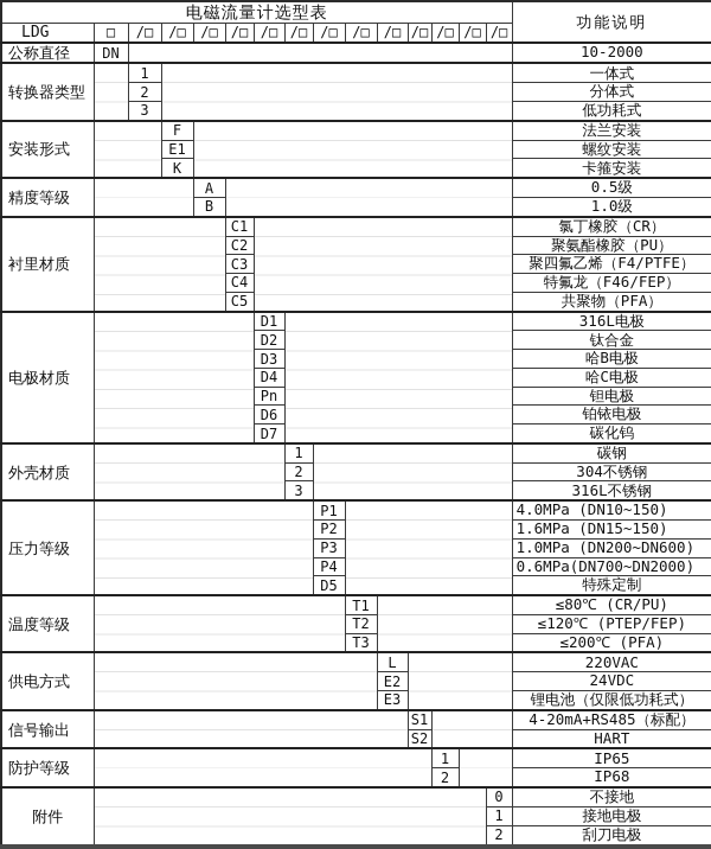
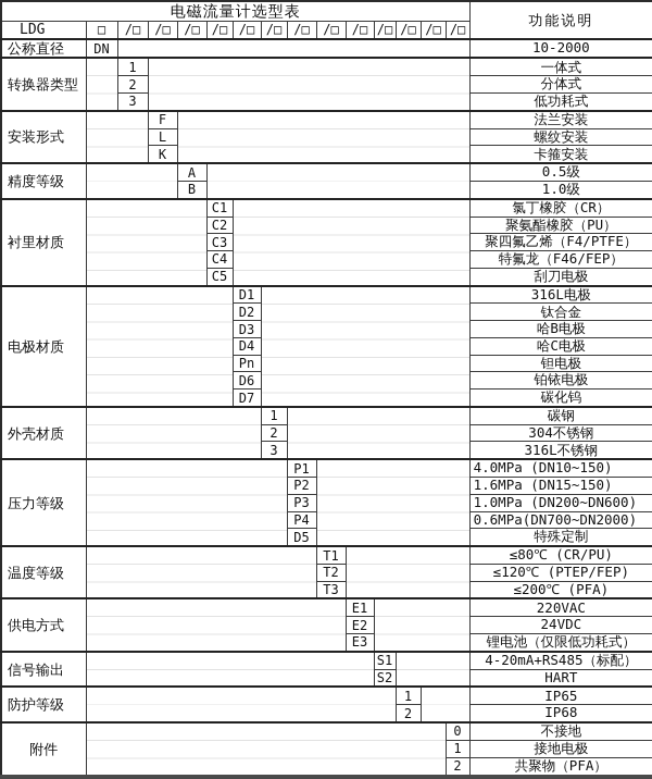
  电磁流量计选型表	功能说明
  LDG	□	/□	/□	/□	/□	/□	/□	/□	/□	/□	/□	/□	/□	/□
  公称直径	DN		10-2000
  转换器类型		1		一体式
  2	分体式
  3	低功耗式
  安装形式		F		法兰安装
- E1	螺纹安装
+ L	螺纹安装
  K	卡箍安装
  精度等级		A		0.5级
  B	1.0级
  衬里材质		C1		氯丁橡胶（CR）
  C2	聚氨酯橡胶（PU）
  C3	聚四氟乙烯（F4/PTFE）
  C4	特氟龙（F46/FEP）
- C5	共聚物（PFA）
+ C5	刮刀电极
  电极材质		D1		316L电极
  D2	钛合金
  D3	哈B电极
  D4	哈C电极
  Pn	钽电极
  D6	铂铱电极
  D7	碳化钨
  外壳材质		1		碳钢
  2	304不锈钢
  3	316L不锈钢
  压力等级		P1		4.0MPa (DN10~150)
  P2	1.6MPa (DN15~150)
  P3	1.0MPa (DN200~DN600)
  P4	0.6MPa(DN700~DN2000)
  D5	特殊定制
  温度等级		T1		≤80℃ (CR/PU)
  T2	≤120℃ (PTEP/FEP)
  T3	≤200℃ (PFA)
- 供电方式		L		220VAC
+ 供电方式		E1		220VAC
  E2	24VDC
  E3	锂电池（仅限低功耗式）
  信号输出		S1		4-20mA+RS485（标配）
  S2	HART
  防护等级		1		IP65
  2	IP68
  附件		0	不接地
  1	接地电极
- 2	刮刀电极
+ 2	共聚物（PFA）
